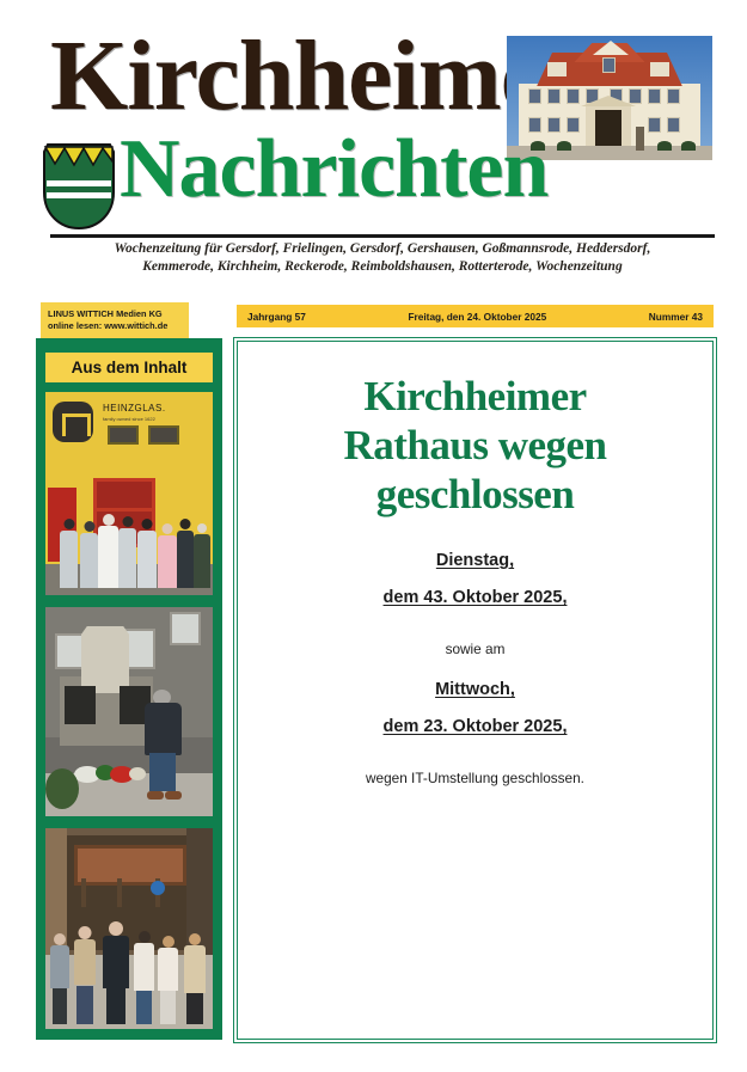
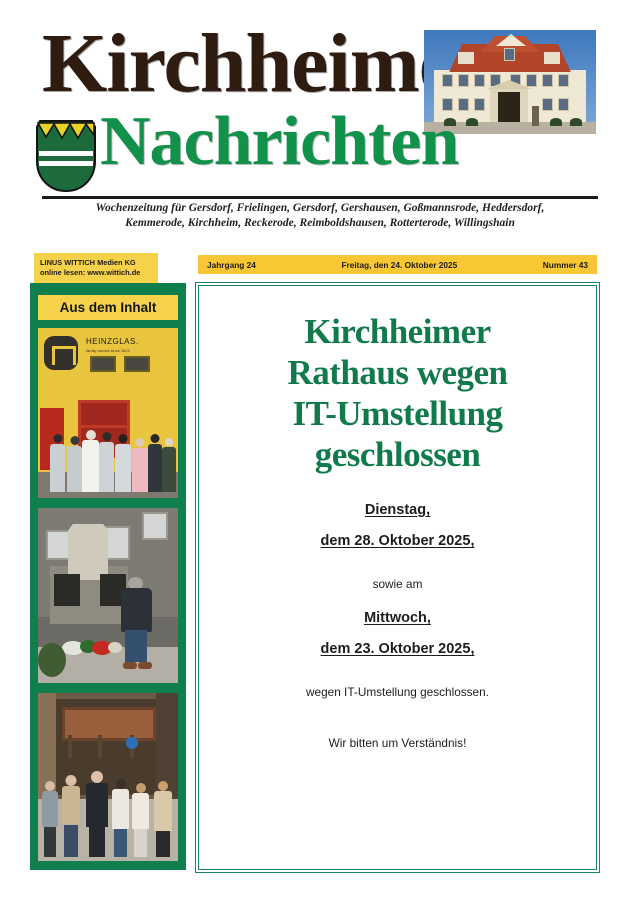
  Kirchheim
  Nachrichten
  Wochenzeitung für Gersdorf, Frielingen, Gersdorf, Gershausen, Goßmannsrode, Heddersdorf,
- Kemmerode, Kirchheim, Reckerode, Reimboldshausen, Rotterterode, Wochenzeitung
+ Kemmerode, Kirchheim, Reckerode, Reimboldshausen, Rotterterode, Willingshain
  LINUS WITTICH Medien KG
  online lesen: www.wittich.de
- Jahrgang 57
+ Jahrgang 24
  Freitag, den 24. Oktober 2025
  Nummer 43
  Aus dem Inhalt
  HEINZGLAS.
  Kirchheimer
  Rathaus wegen
+ IT-Umstellung
  geschlossen
  Dienstag,
- dem 43. Oktober 2025,
+ dem 28. Oktober 2025,
  sowie am
  Mittwoch,
  dem 23. Oktober 2025,
  wegen IT-Umstellung geschlossen.
+ Wir bitten um Verständnis!
